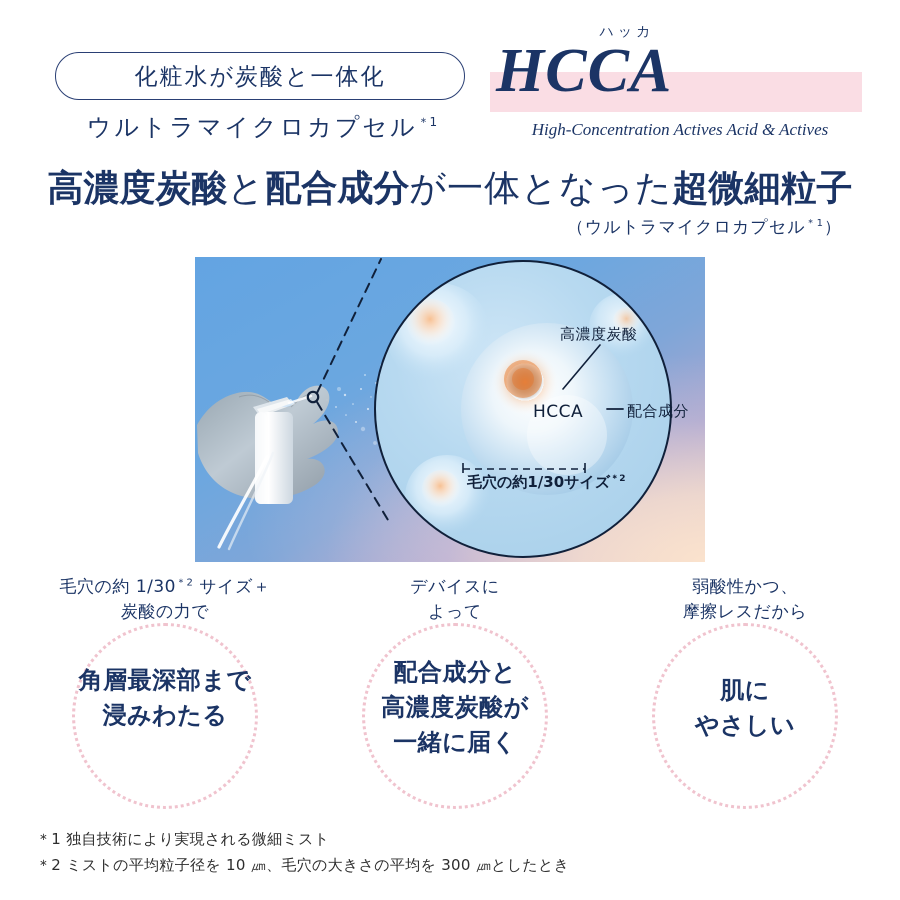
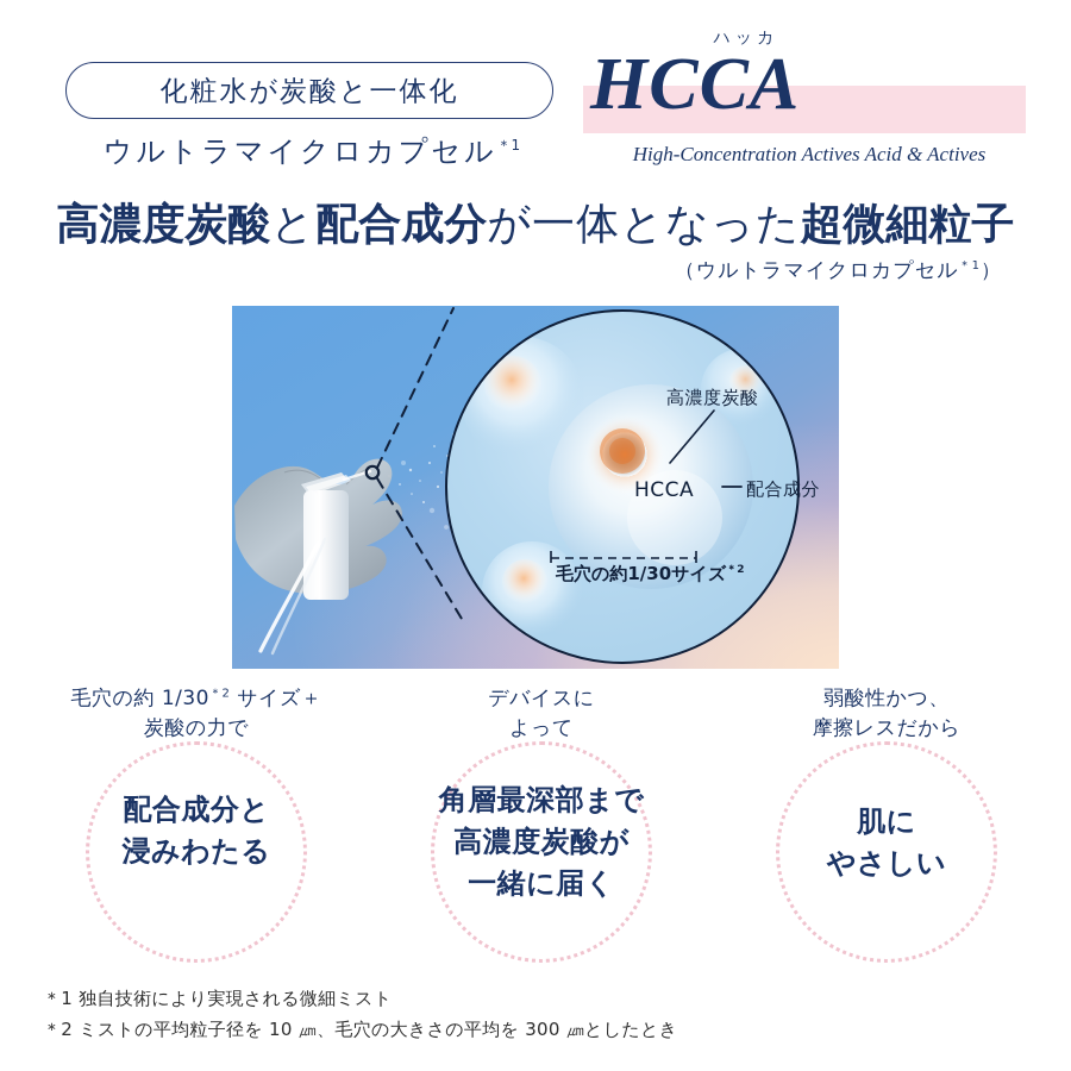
  化粧水が炭酸と一体化
  ウルトラマイクロカプセル＊1
  ハッカ
  HCCA
  High-Concentration Actives Acid & Actives
  高濃度炭酸と配合成分が一体となった超微細粒子
  （ウルトラマイクロカプセル＊1）
  高濃度炭酸
  HCCA
  配合成分
  毛穴の約1/30サイズ＊2
  毛穴の約 1/30＊2 サイズ＋
  炭酸の力で
- 角層最深部まで
+ 配合成分と
  浸みわたる
  デバイスに
  よって
- 配合成分と
+ 角層最深部まで
  高濃度炭酸が
  一緒に届く
  弱酸性かつ、
  摩擦レスだから
  肌に
  やさしい
  ＊1 独自技術により実現される微細ミスト
  ＊2 ミストの平均粒子径を 10 ㎛、毛穴の大きさの平均を 300 ㎛としたとき
